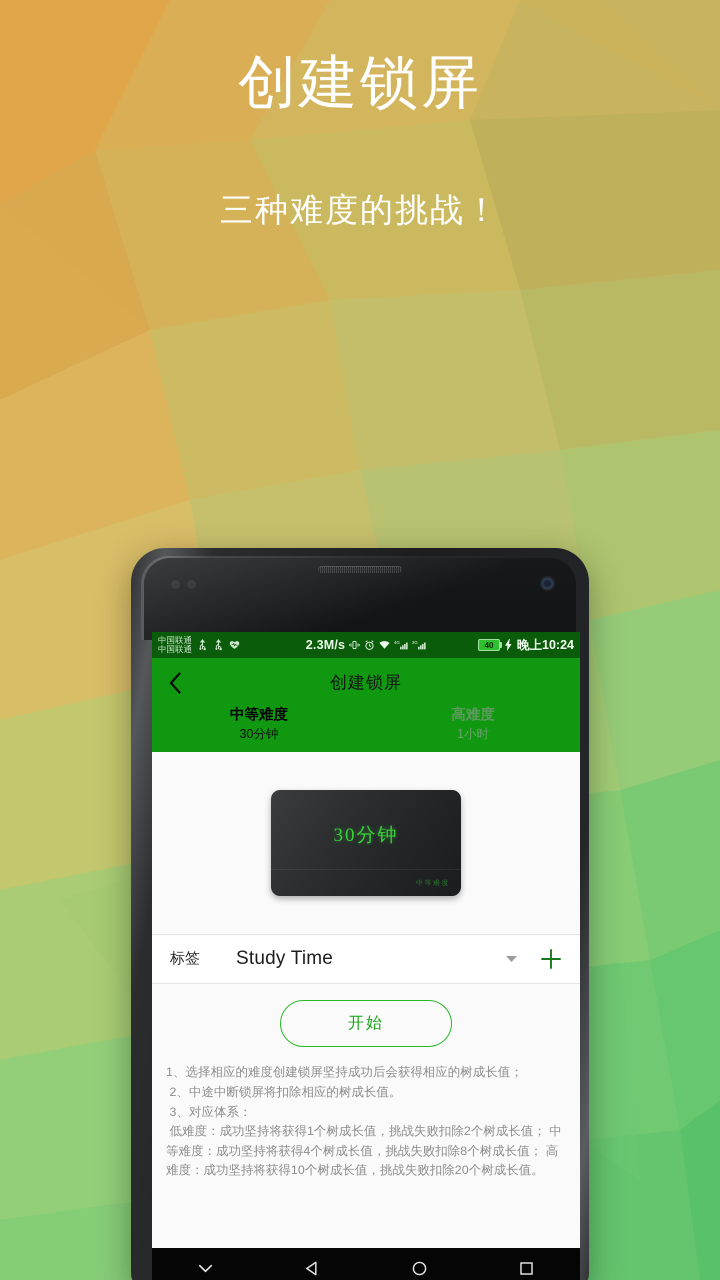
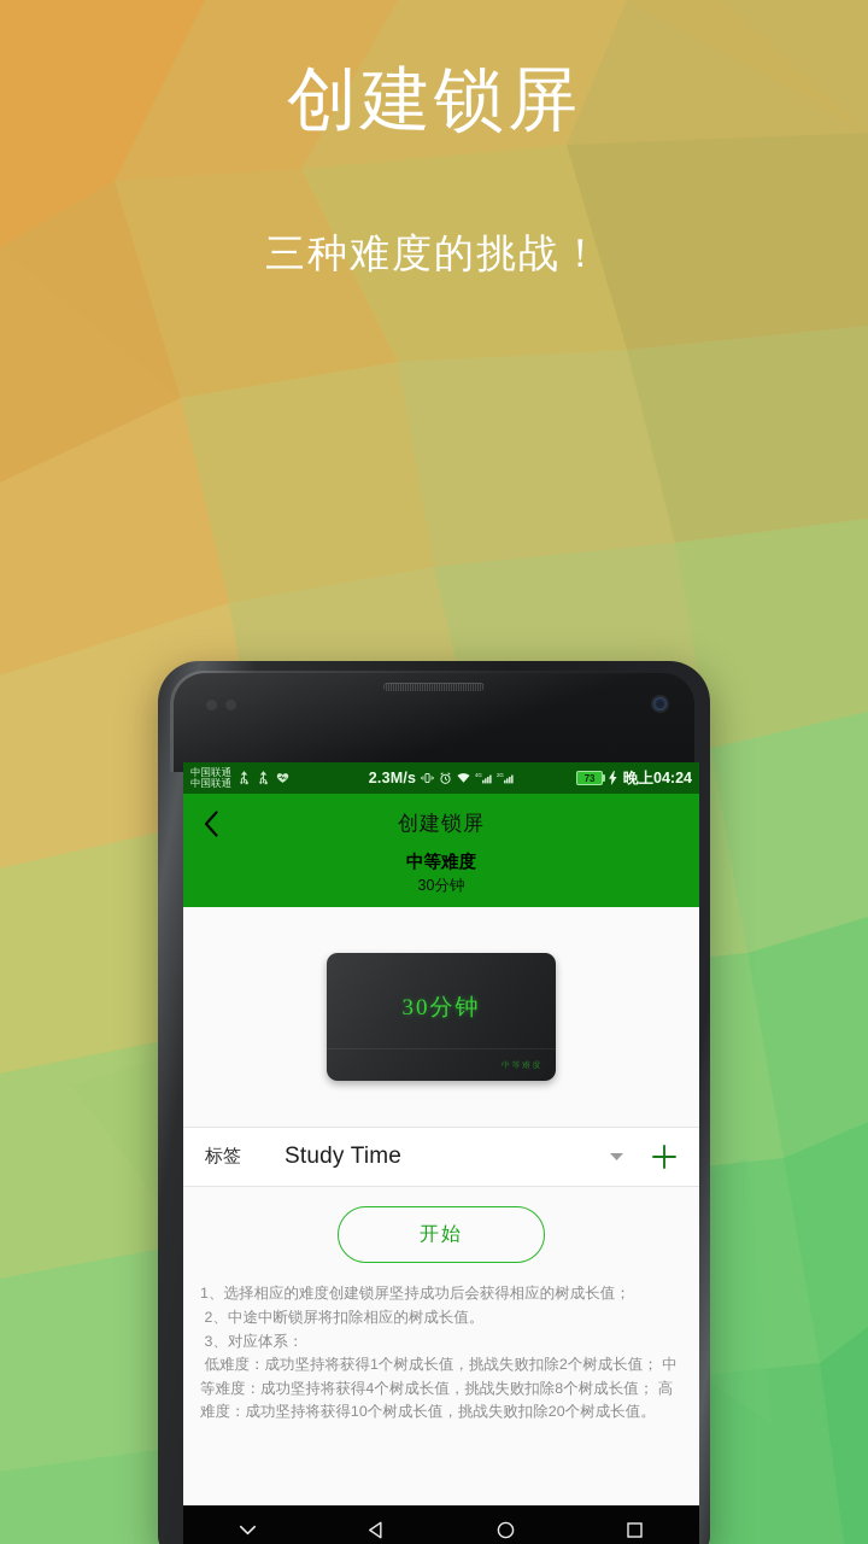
  创建锁屏
  三种难度的挑战！
  中国联通
  中国联通
  2.3M/s
- 40
+ 73
- 晚上10:24
+ 晚上04:24
  创建锁屏
  中等难度
  30分钟
- 高难度
- 1小时
  30分钟
  中等难度
  标签
  Study Time
  开始
  1、选择相应的难度创建锁屏坚持成功后会获得相应的树成长值；
  2、中途中断锁屏将扣除相应的树成长值。
  3、对应体系：
  低难度：成功坚持将获得1个树成长值，挑战失败扣除2个树成长值； 中等难度：成功坚持将获得4个树成长值，挑战失败扣除8个树成长值； 高难度：成功坚持将获得10个树成长值，挑战失败扣除20个树成长值。
